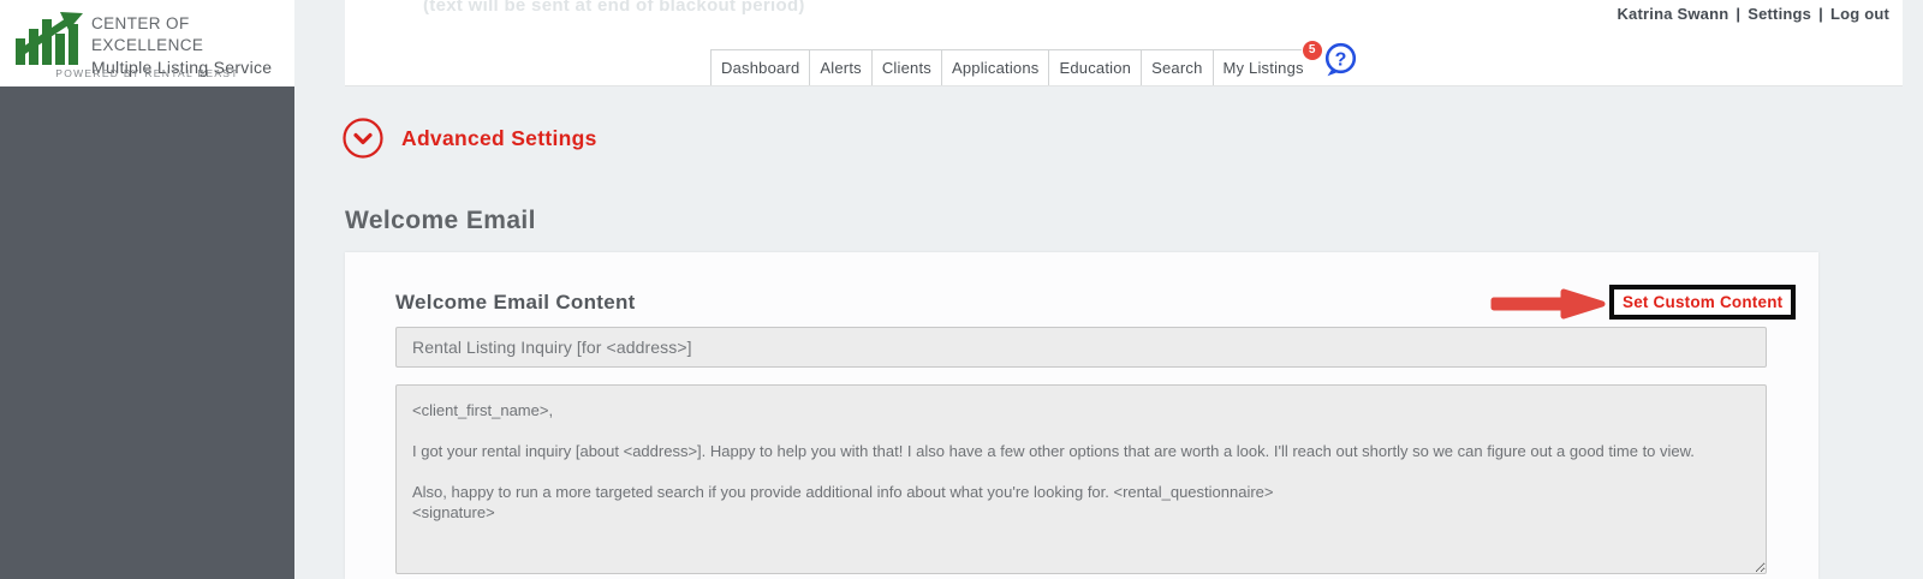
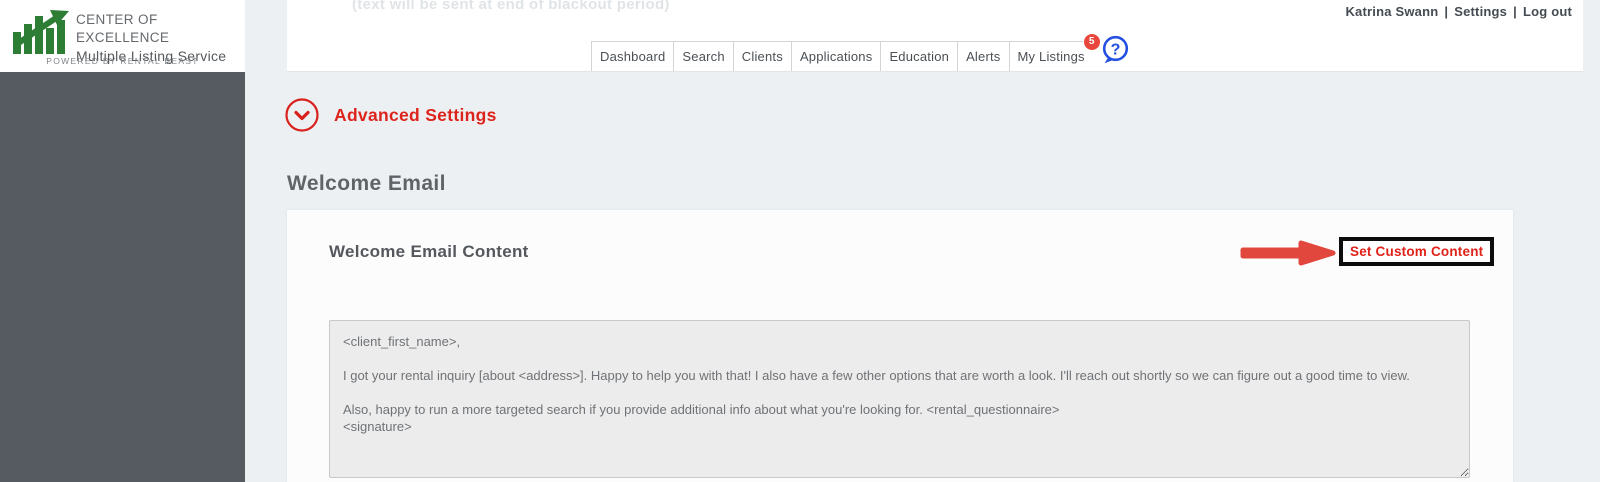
  (text will be sent at end of blackout period)
  Katrina Swann | Settings | Log out
  Dashboard
- Alerts
+ Search
  Clients
  Applications
  Education
- Search
+ Alerts
  My Listings
  5
  ?
  CENTER OF EXCELLENCE
  Multiple Listing Service
  POWERED BY RENTAL BEAST
  Advanced Settings
  Welcome Email
  Welcome Email Content
  Set Custom Content
- Rental Listing Inquiry [for <address>]
  <client_first_name>,
  I got your rental inquiry [about <address>]. Happy to help you with that! I also have a few other options that are worth a look. I'll reach out shortly so we can figure out a good time to view.
  Also, happy to run a more targeted search if you provide additional info about what you're looking for. <rental_questionnaire>
  <signature>
